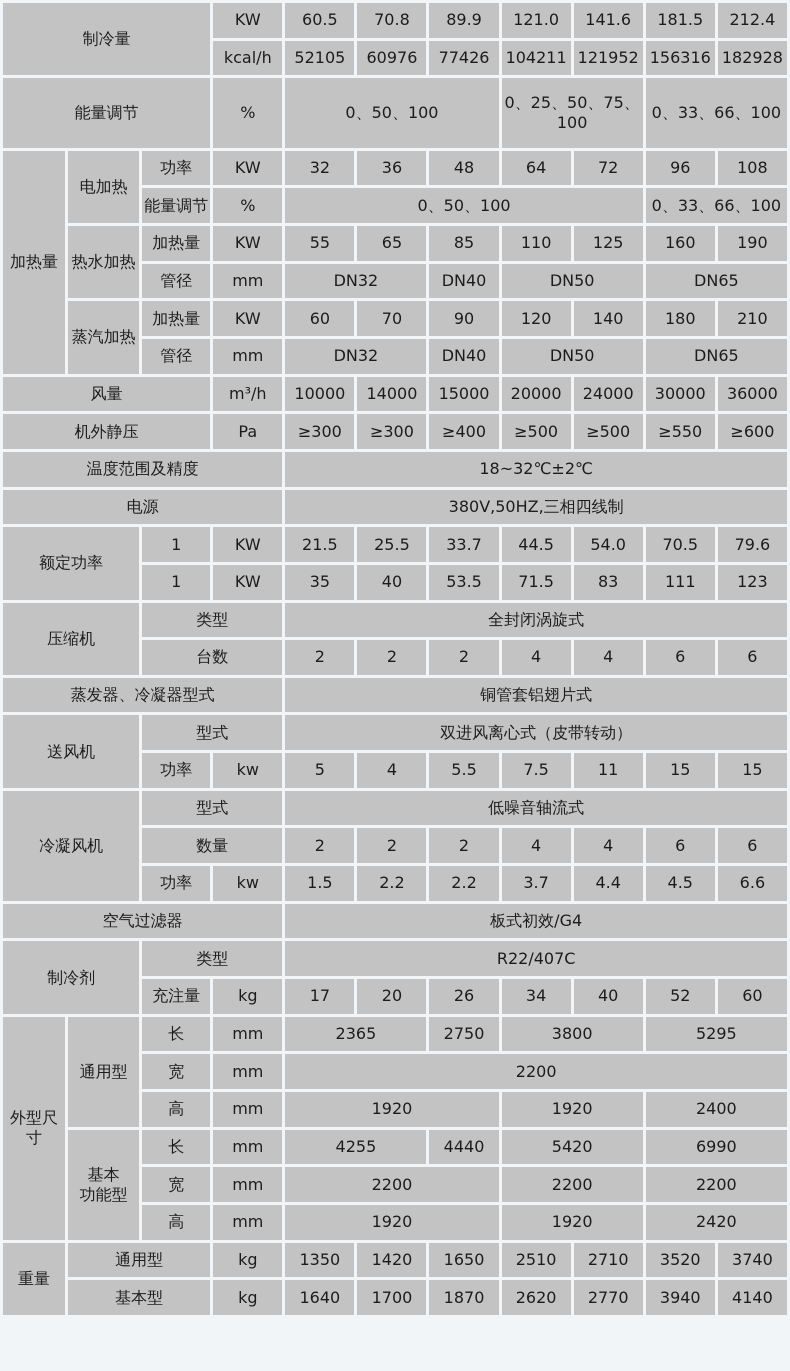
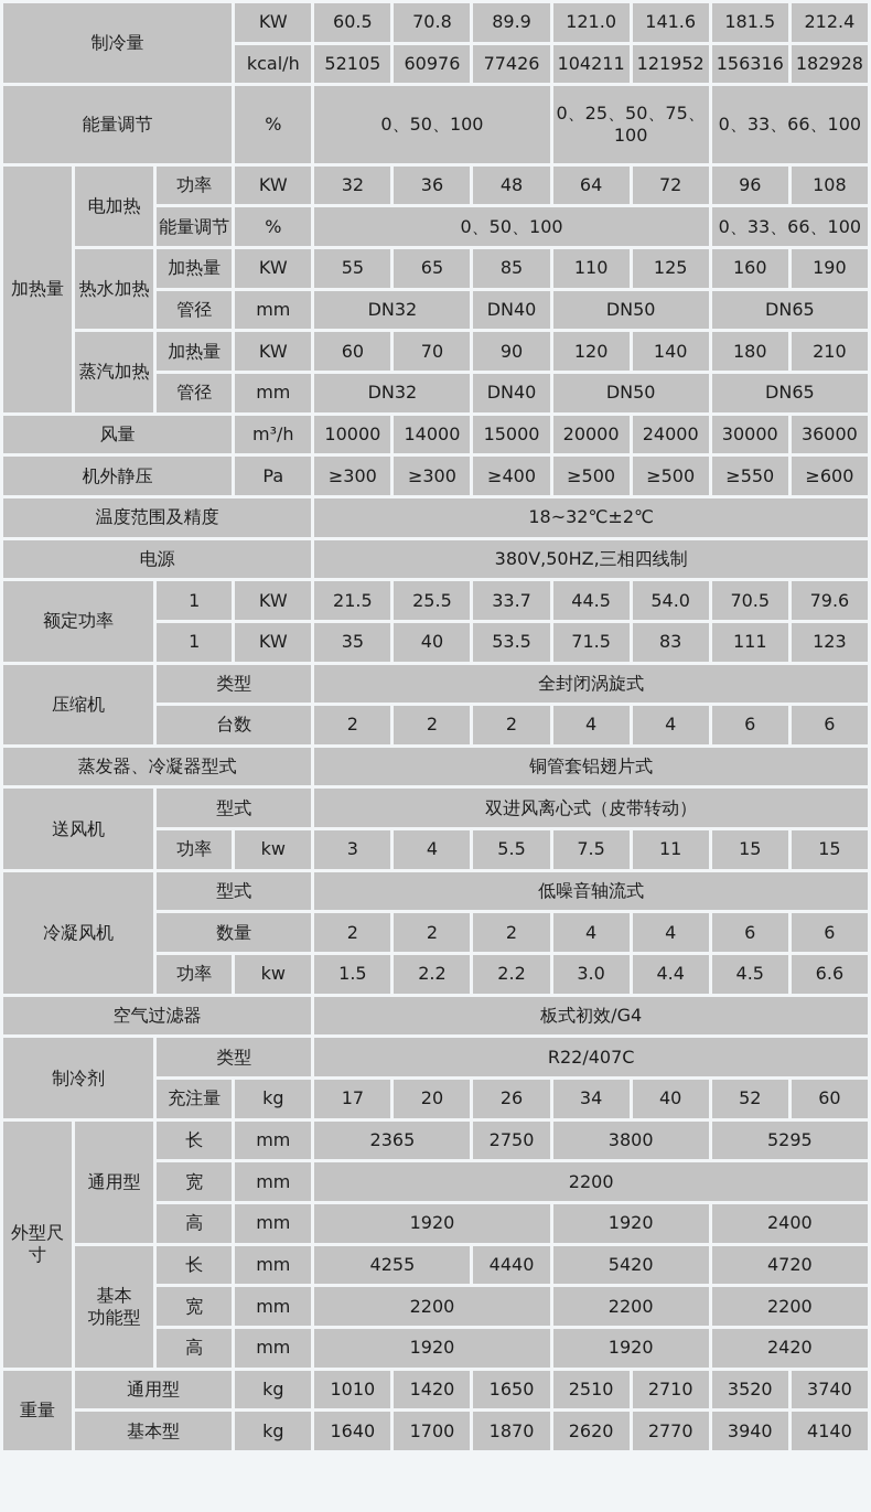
  制冷量	KW	60.5	70.8	89.9	121.0	141.6	181.5	212.4
  kcal/h	52105	60976	77426	104211	121952	156316	182928
  能量调节	%	0、50、100	0、25、50、75、100	0、33、66、100
  加热量	电加热	功率	KW	32	36	48	64	72	96	108
  能量调节	%	0、50、100	0、33、66、100
  热水加热	加热量	KW	55	65	85	110	125	160	190
  管径	mm	DN32	DN40	DN50	DN65
  蒸汽加热	加热量	KW	60	70	90	120	140	180	210
  管径	mm	DN32	DN40	DN50	DN65
  风量	m³/h	10000	14000	15000	20000	24000	30000	36000
  机外静压	Pa	≥300	≥300	≥400	≥500	≥500	≥550	≥600
  温度范围及精度	18~32℃±2℃
  电源	380V,50HZ,三相四线制
  额定功率	1	KW	21.5	25.5	33.7	44.5	54.0	70.5	79.6
  1	KW	35	40	53.5	71.5	83	111	123
  压缩机	类型	全封闭涡旋式
  台数	2	2	2	4	4	6	6
  蒸发器、冷凝器型式	铜管套铝翅片式
  送风机	型式	双进风离心式（皮带转动）
- 功率	kw	5	4	5.5	7.5	11	15	15
+ 功率	kw	3	4	5.5	7.5	11	15	15
  冷凝风机	型式	低噪音轴流式
  数量	2	2	2	4	4	6	6
- 功率	kw	1.5	2.2	2.2	3.7	4.4	4.5	6.6
+ 功率	kw	1.5	2.2	2.2	3.0	4.4	4.5	6.6
  空气过滤器	板式初效/G4
  制冷剂	类型	R22/407C
  充注量	kg	17	20	26	34	40	52	60
  外型尺寸	通用型	长	mm	2365	2750	3800	5295
  宽	mm	2200
  高	mm	1920	1920	2400
- 基本 功能型	长	mm	4255	4440	5420	6990
+ 基本 功能型	长	mm	4255	4440	5420	4720
  宽	mm	2200	2200	2200
  高	mm	1920	1920	2420
- 重量	通用型	kg	1350	1420	1650	2510	2710	3520	3740
+ 重量	通用型	kg	1010	1420	1650	2510	2710	3520	3740
  基本型	kg	1640	1700	1870	2620	2770	3940	4140
